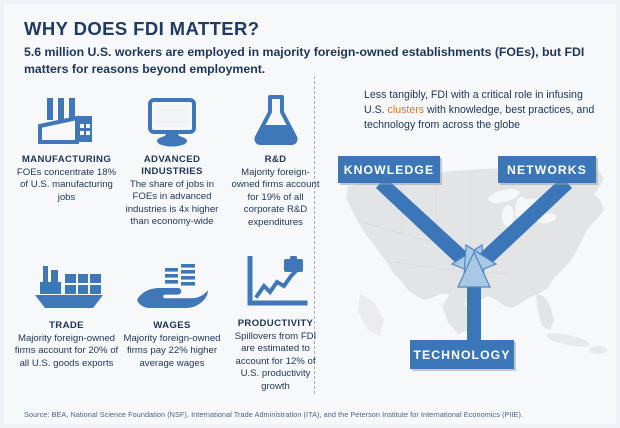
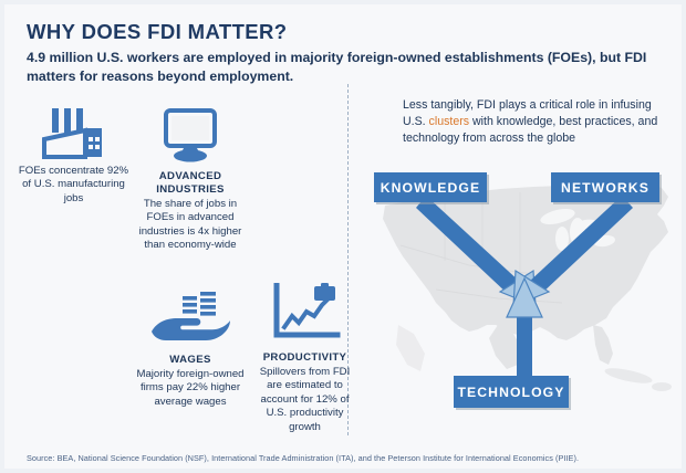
  WHY DOES FDI MATTER?
- 5.6 million U.S. workers are employed in majority foreign-owned establishments (FOEs), but FDI matters for reasons beyond employment.
+ 4.9 million U.S. workers are employed in majority foreign-owned establishments (FOEs), but FDI matters for reasons beyond employment.
- MANUFACTURING
- FOEs concentrate 18% of U.S. manufacturing jobs
+ FOEs concentrate 92% of U.S. manufacturing jobs
  ADVANCED INDUSTRIES
  The share of jobs in FOEs in advanced industries is 4x higher than economy-wide
- R&D
- Majority foreign-owned firms account for 19% of all corporate R&D expenditures
- TRADE
- Majority foreign-owned firms account for 20% of all U.S. goods exports
  WAGES
  Majority foreign-owned firms pay 22% higher average wages
  PRODUCTIVITY
  Spillovers from FDI are estimated to account for 12% of U.S. productivity growth
- Less tangibly, FDI with a critical role in infusing U.S. clusters with knowledge, best practices, and technology from across the globe
+ Less tangibly, FDI plays a critical role in infusing U.S. clusters with knowledge, best practices, and technology from across the globe
  KNOWLEDGE
  NETWORKS
  TECHNOLOGY
  Source: BEA, National Science Foundation (NSF), International Trade Administration (ITA), and the Peterson Institute for International Economics (PIIE).
